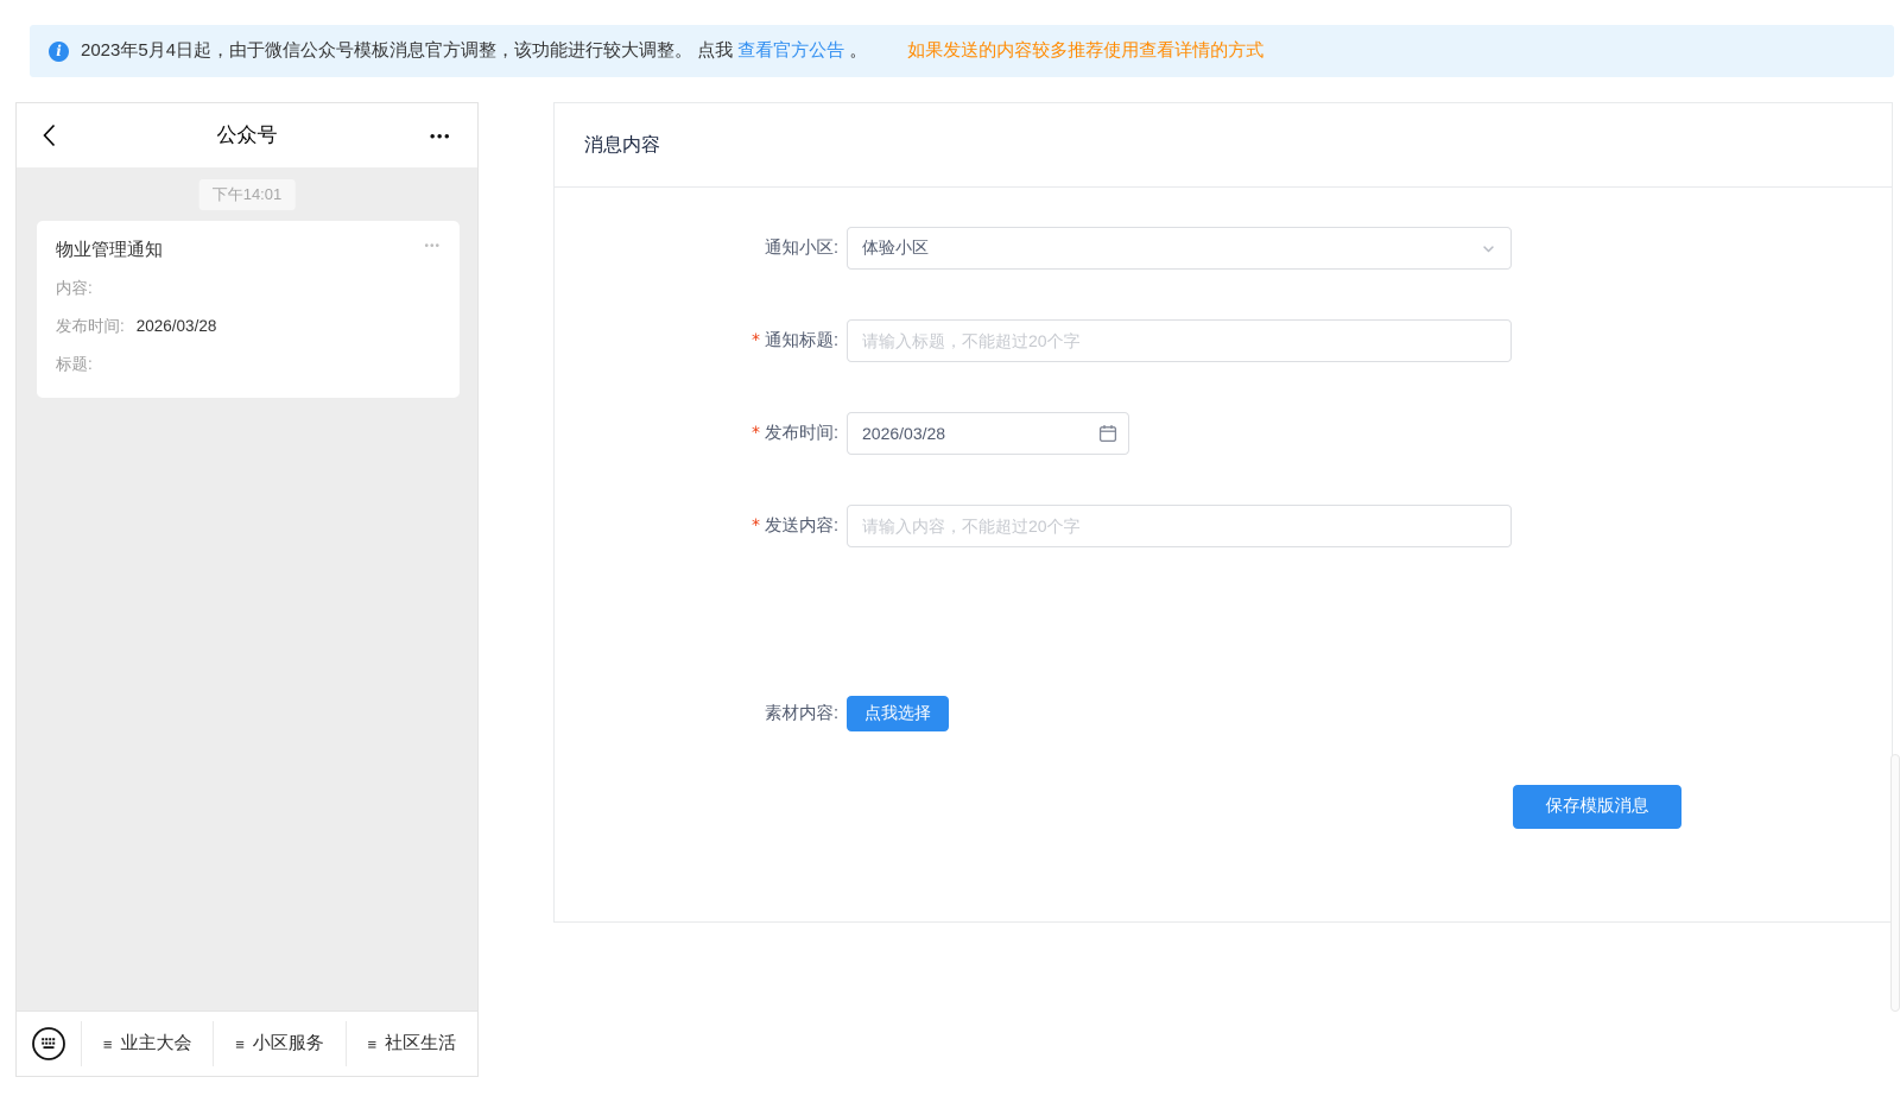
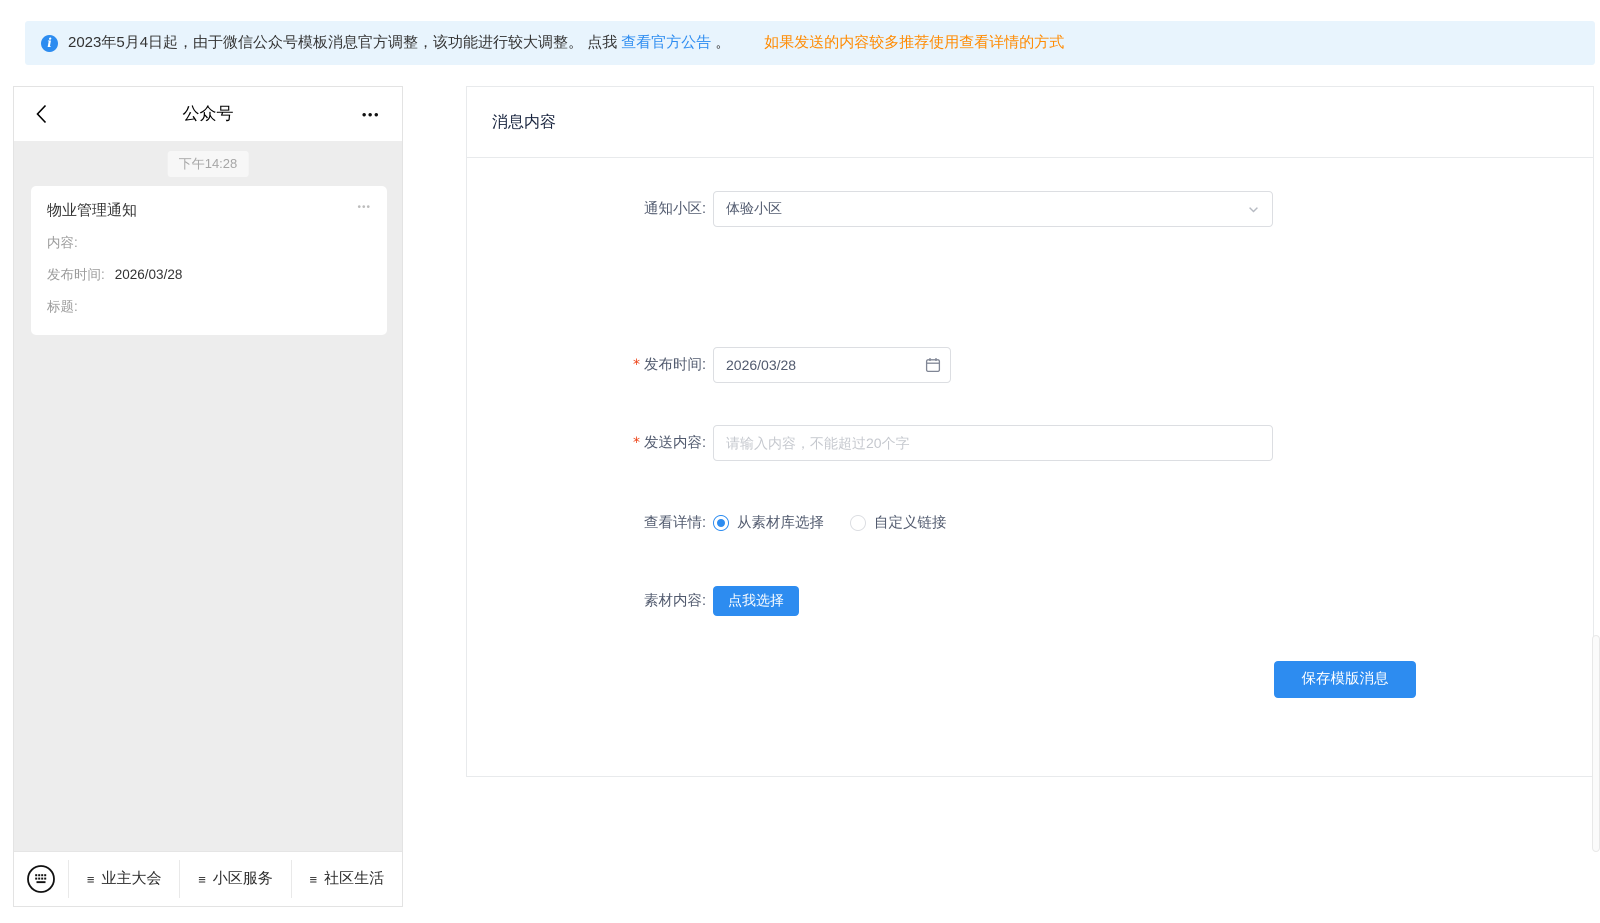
  i
  2023年5月4日起，由于微信公众号模板消息官方调整，该功能进行较大调整。 点我
  查看官方公告
  。
  如果发送的内容较多推荐使用查看详情的方式
  公众号
  •••
- 下午14:01
+ 下午14:28
  物业管理通知
  •••
  内容:
  发布时间: 2026/03/28
  标题:
  ≡
  业主大会
  ≡
  小区服务
  ≡
  社区生活
  消息内容
  通知小区:
  体验小区
- * 通知标题:
- 请输入标题，不能超过20个字
  * 发布时间:
  2026/03/28
  * 发送内容:
  请输入内容，不能超过20个字
+ 查看详情:
+ 从素材库选择
+ 自定义链接
  素材内容:
  点我选择
  保存模版消息
